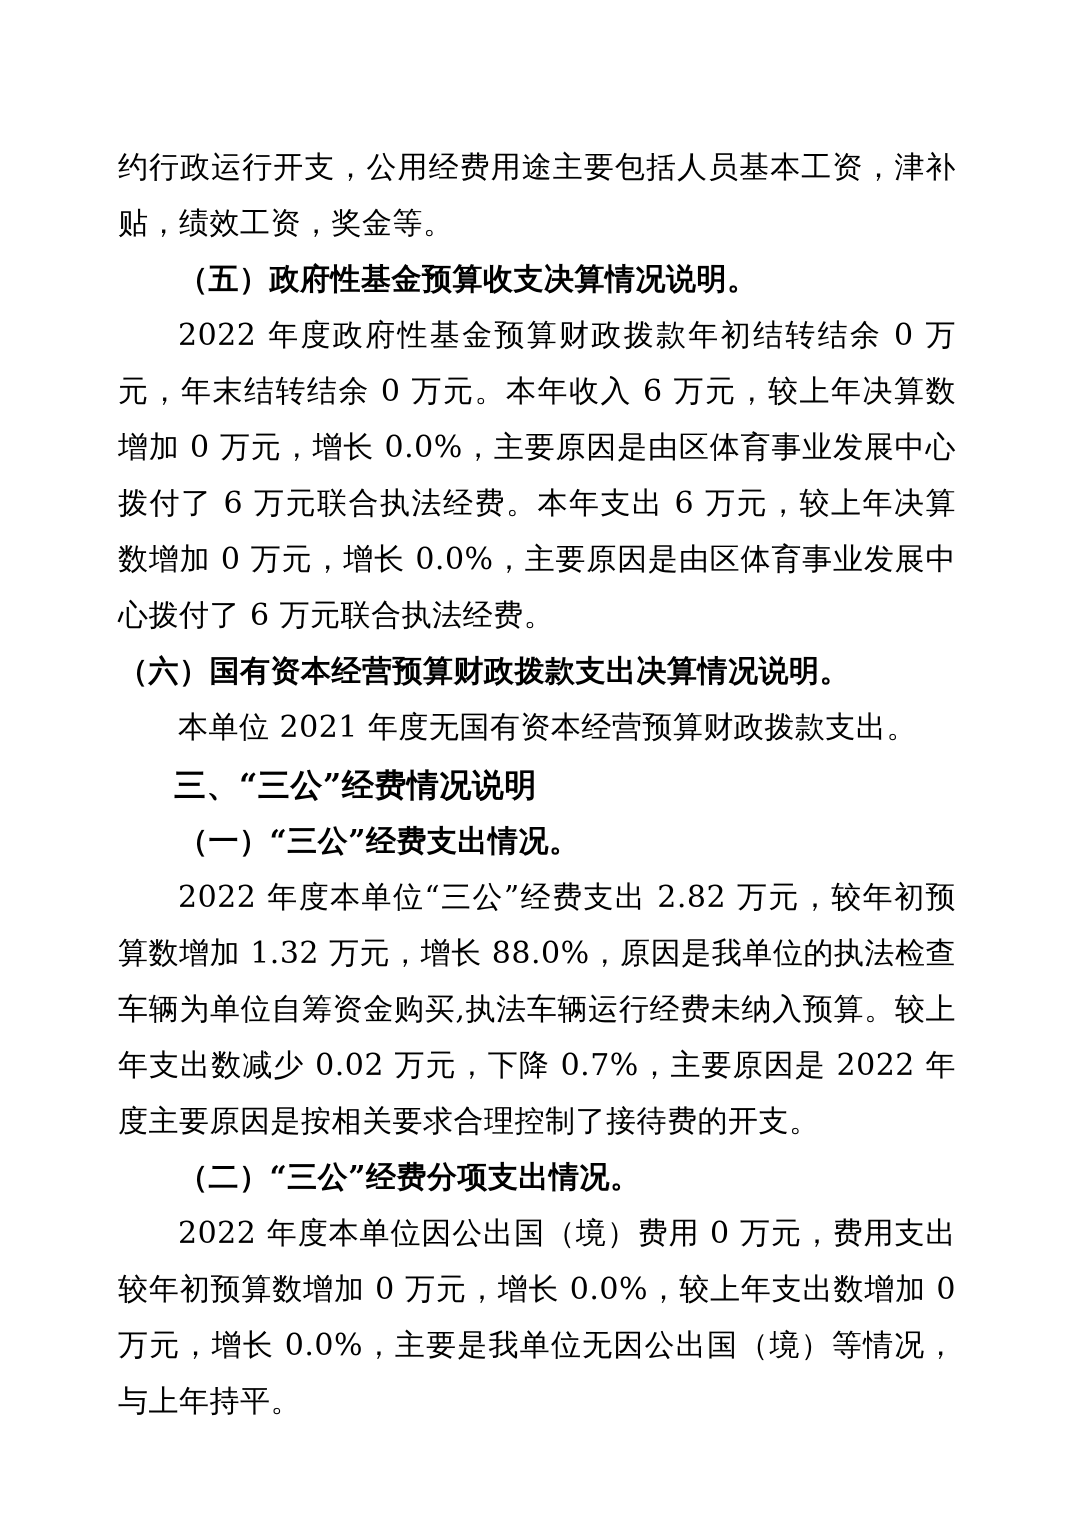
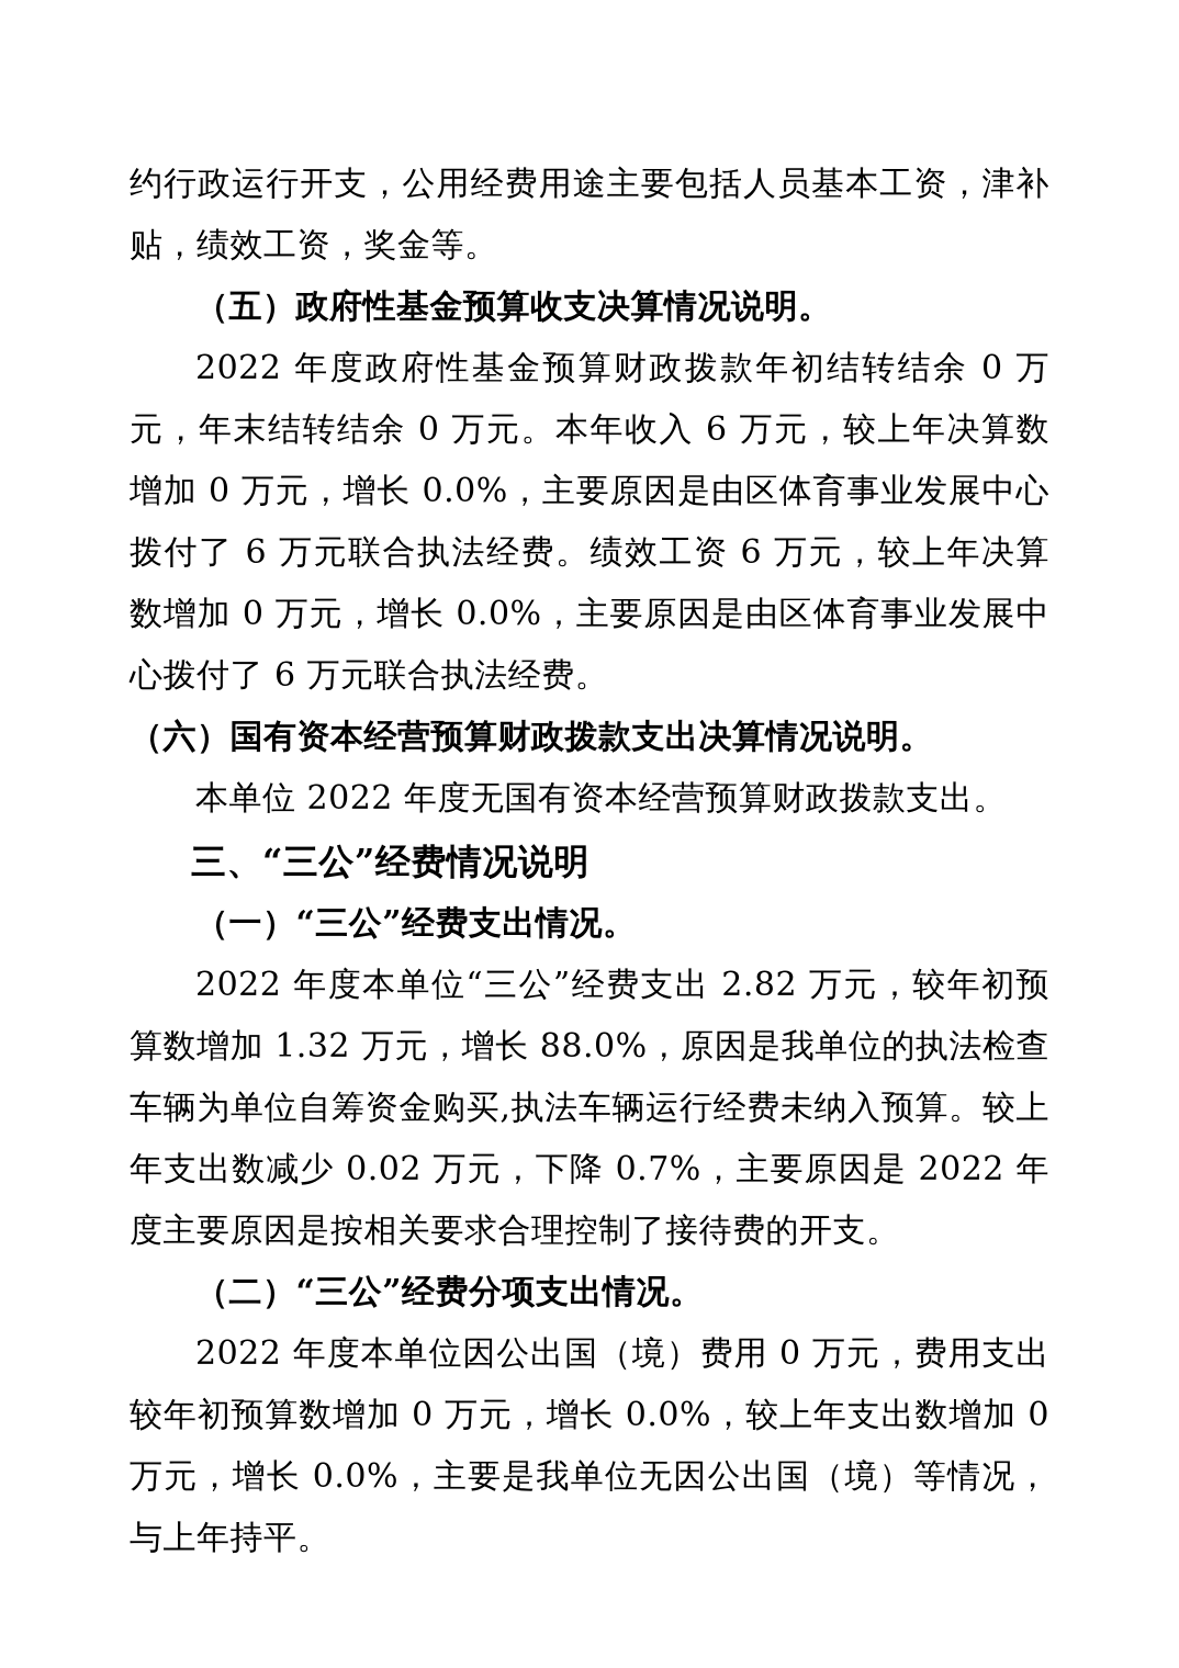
  约行政运行开支，公用经费用途主要包括人员基本工资，津补贴，绩效工资，奖金等。
  （五）政府性基金预算收支决算情况说明。
- 2022 年度政府性基金预算财政拨款年初结转结余 0 万元，年末结转结余 0 万元。本年收入 6 万元，较上年决算数增加 0 万元，增长 0.0%，主要原因是由区体育事业发展中心拨付了 6 万元联合执法经费。本年支出 6 万元，较上年决算数增加 0 万元，增长 0.0%，主要原因是由区体育事业发展中心拨付了 6 万元联合执法经费。
+ 2022 年度政府性基金预算财政拨款年初结转结余 0 万元，年末结转结余 0 万元。本年收入 6 万元，较上年决算数增加 0 万元，增长 0.0%，主要原因是由区体育事业发展中心拨付了 6 万元联合执法经费。绩效工资 6 万元，较上年决算数增加 0 万元，增长 0.0%，主要原因是由区体育事业发展中心拨付了 6 万元联合执法经费。
  （六）国有资本经营预算财政拨款支出决算情况说明。
- 本单位 2021 年度无国有资本经营预算财政拨款支出。
+ 本单位 2022 年度无国有资本经营预算财政拨款支出。
  三、“三公”经费情况说明
  （一）“三公”经费支出情况。
  2022 年度本单位“三公”经费支出 2.82 万元，较年初预算数增加 1.32 万元，增长 88.0%，原因是我单位的执法检查车辆为单位自筹资金购买,执法车辆运行经费未纳入预算。较上年支出数减少 0.02 万元，下降 0.7%，主要原因是 2022 年度主要原因是按相关要求合理控制了接待费的开支。
  （二）“三公”经费分项支出情况。
  2022 年度本单位因公出国（境）费用 0 万元，费用支出较年初预算数增加 0 万元，增长 0.0%，较上年支出数增加 0 万元，增长 0.0%，主要是我单位无因公出国（境）等情况，与上年持平。
